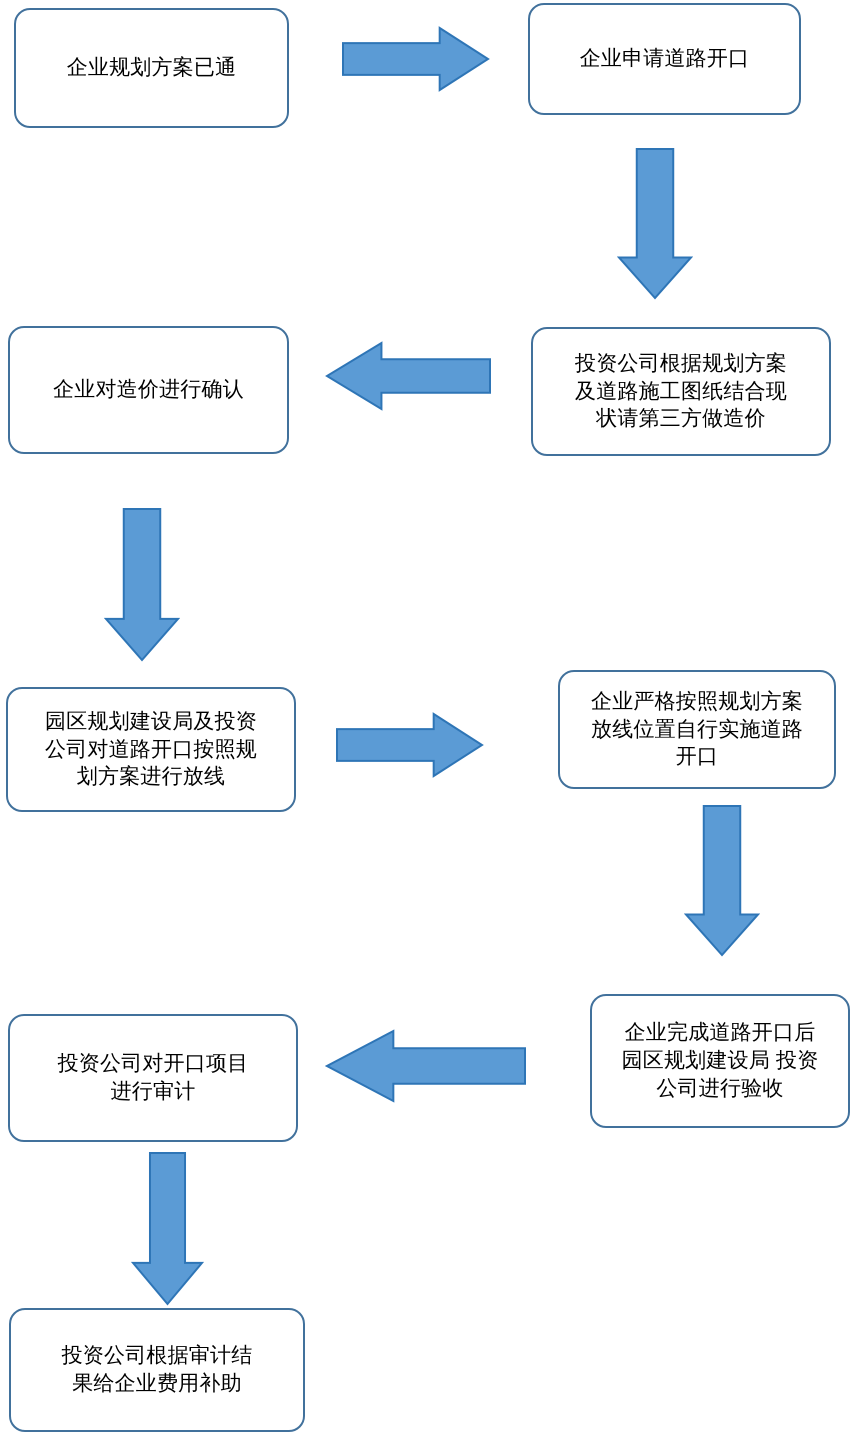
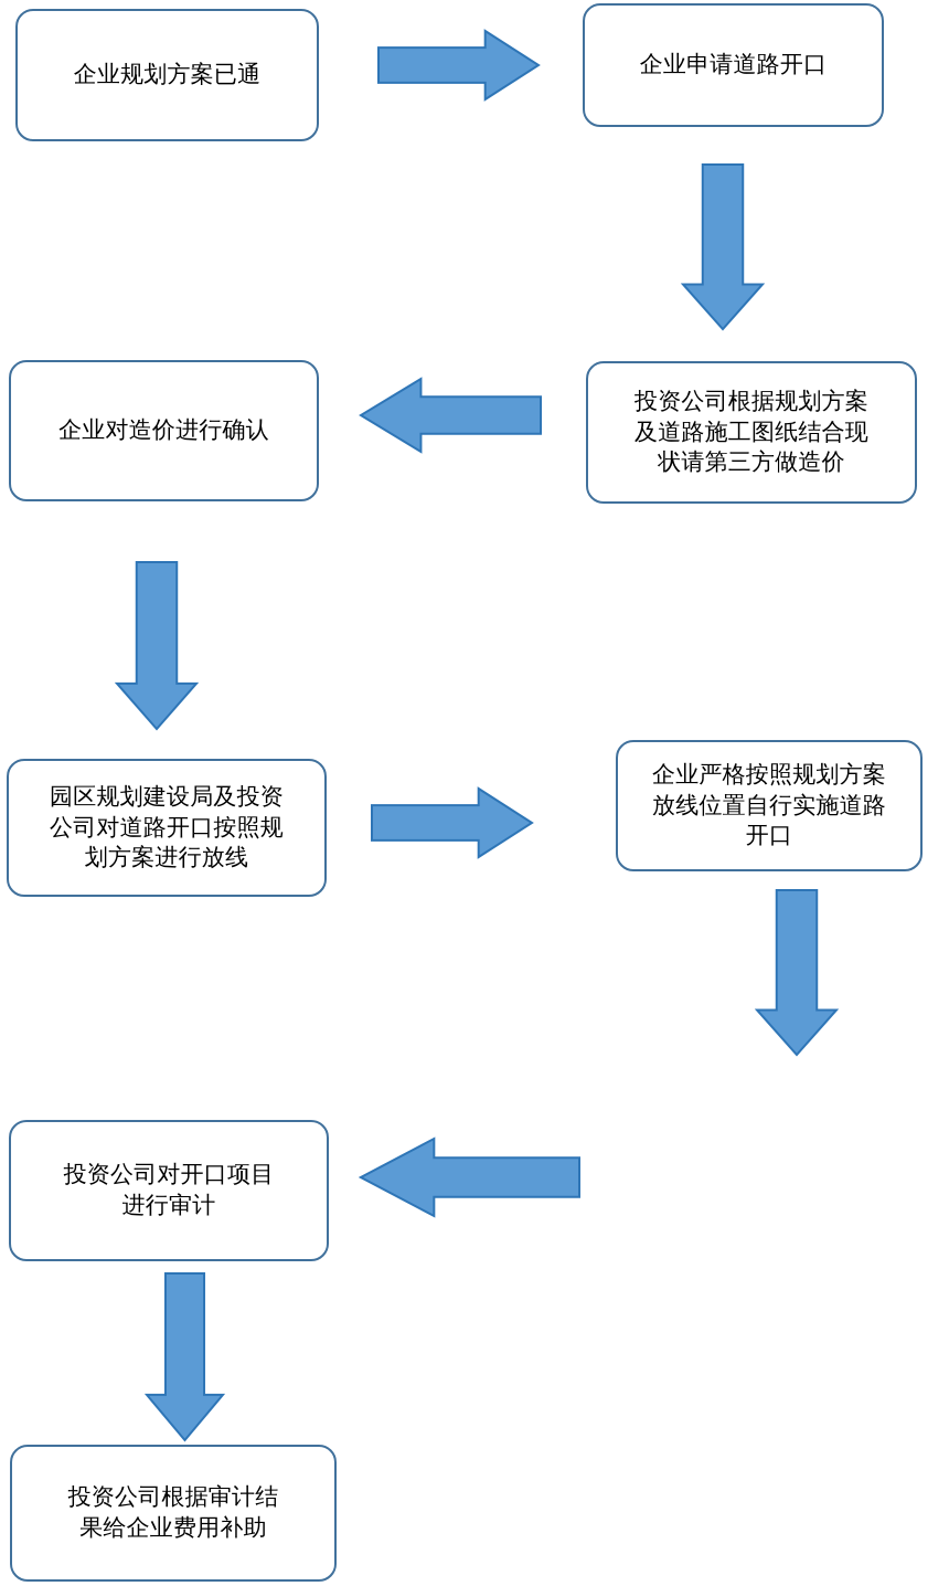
  企业规划方案已通
  企业申请道路开口
  投资公司根据规划方案
  及道路施工图纸结合现
  状请第三方做造价
  企业对造价进行确认
  园区规划建设局及投资
  公司对道路开口按照规
  划方案进行放线
  企业严格按照规划方案
  放线位置自行实施道路
  开口
- 企业完成道路开口后
- 园区规划建设局 投资
- 公司进行验收
  投资公司对开口项目
  进行审计
  投资公司根据审计结
  果给企业费用补助
